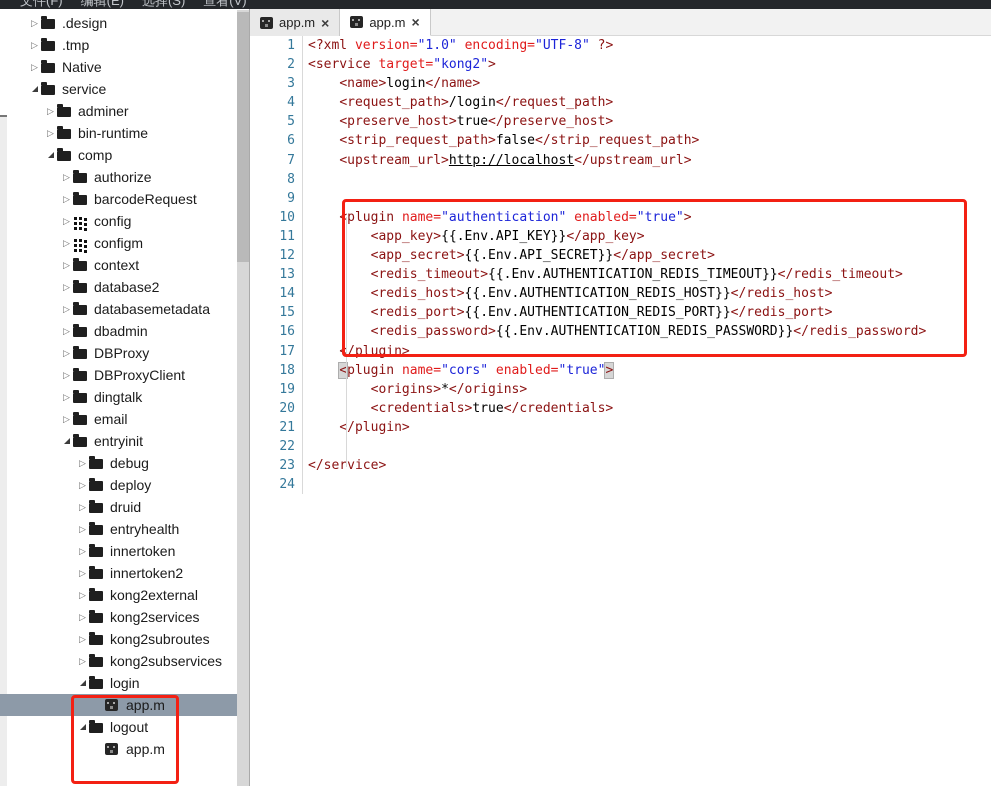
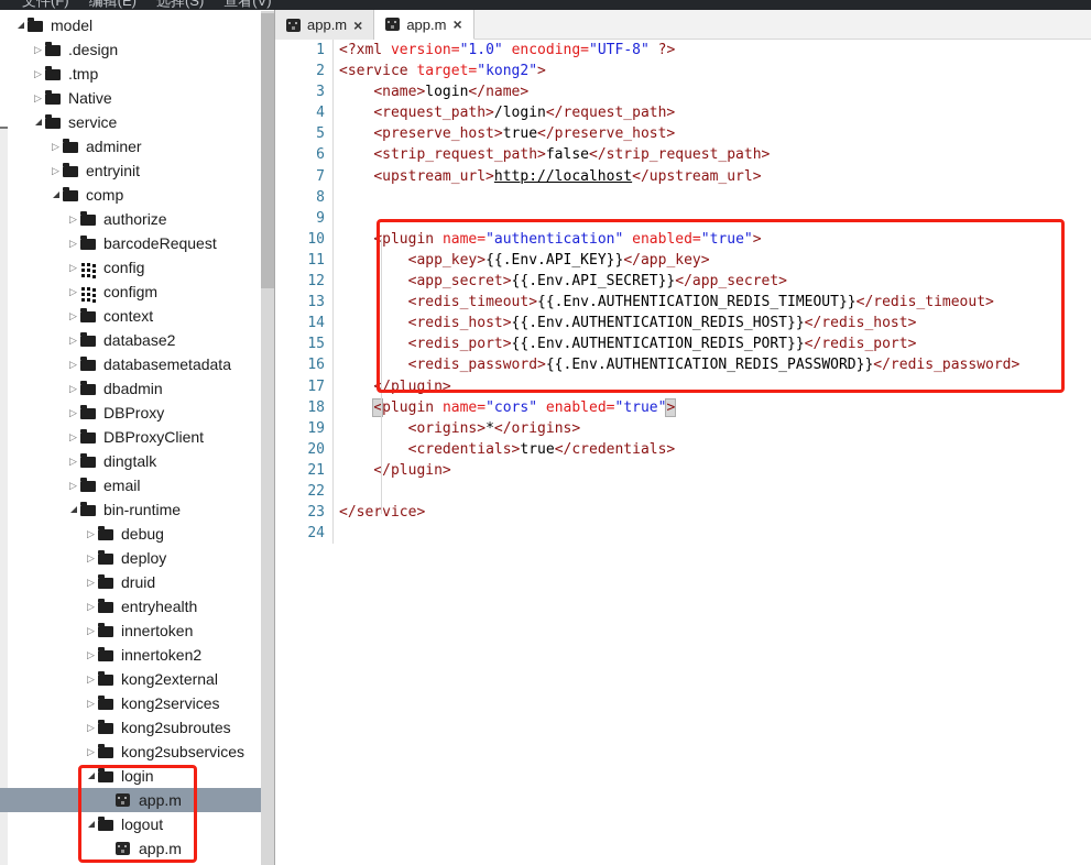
  文件(F)
  编辑(E)
  选择(S)
  查看(V)
+ model
  ▷
  .design
  ▷
  .tmp
  ▷
  Native
  service
  ▷
  adminer
  ▷
- bin-runtime
+ entryinit
  comp
  ▷
  authorize
  ▷
  barcodeRequest
  ▷
  config
  ▷
  configm
  ▷
  context
  ▷
  database2
  ▷
  databasemetadata
  ▷
  dbadmin
  ▷
  DBProxy
  ▷
  DBProxyClient
  ▷
  dingtalk
  ▷
  email
- entryinit
+ bin-runtime
  ▷
  debug
  ▷
  deploy
  ▷
  druid
  ▷
  entryhealth
  ▷
  innertoken
  ▷
  innertoken2
  ▷
  kong2external
  ▷
  kong2services
  ▷
  kong2subroutes
  ▷
  kong2subservices
  login
  app.m
  logout
  app.m
  app.m
  ×
  app.m
  ×
  1
  <?xml version="1.0" encoding="UTF-8" ?>
  2
  <service target="kong2">
  3
  <name>login</name>
  4
  <request_path>/login</request_path>
  5
  <preserve_host>true</preserve_host>
  6
  <strip_request_path>false</strip_request_path>
  7
  <upstream_url>http://localhost</upstream_url>
  8
  9
  10
  <plugin name="authentication" enabled="true">
  11
  <app_key>{{.Env.API_KEY}}</app_key>
  12
  <app_secret>{{.Env.API_SECRET}}</app_secret>
  13
  <redis_timeout>{{.Env.AUTHENTICATION_REDIS_TIMEOUT}}</redis_timeout>
  14
  <redis_host>{{.Env.AUTHENTICATION_REDIS_HOST}}</redis_host>
  15
  <redis_port>{{.Env.AUTHENTICATION_REDIS_PORT}}</redis_port>
  16
  <redis_password>{{.Env.AUTHENTICATION_REDIS_PASSWORD}}</redis_password>
  17
  </plugin>
  18
  <plugin name="cors" enabled="true">
  19
  <origins>*</origins>
  20
  <credentials>true</credentials>
  21
  </plugin>
  22
  23
  </service>
  24
